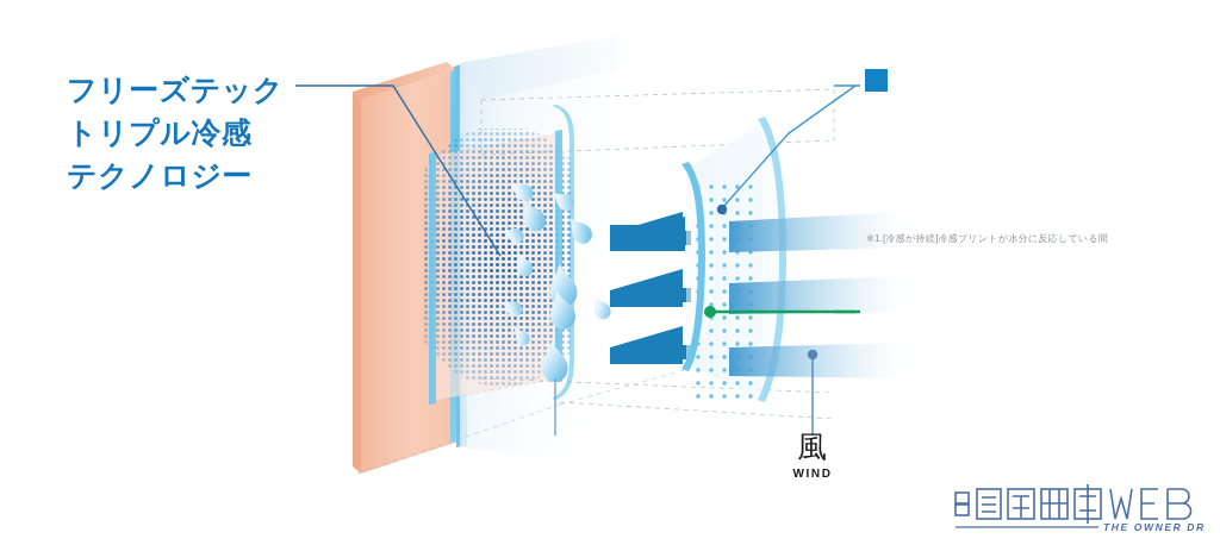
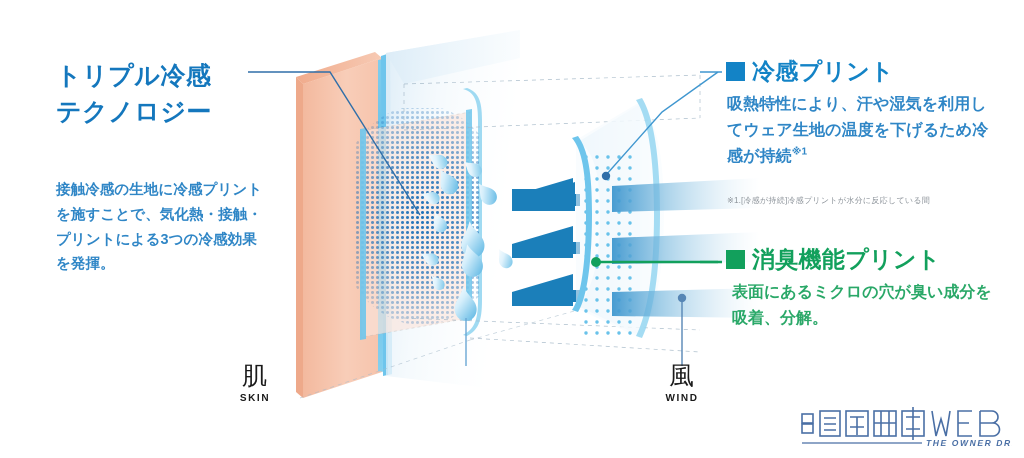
- フリーズテック
  トリプル冷感
  テクノロジー
+ 接触冷感の生地に冷感プリントを施すことで、気化熱・接触・プリントによる3つの冷感効果を発揮。
+ 冷感プリント
+ 吸熱特性により、汗や湿気を利用してウェア生地の温度を下げるため冷感が持続※1
  ※1.[冷感が持続]冷感プリントが水分に反応している間
+ 消臭機能プリント
+ 表面にあるミクロの穴が臭い成分を吸着、分解。
+ 肌
+ SKIN
  風
  WIND
  THE OWNER DR
